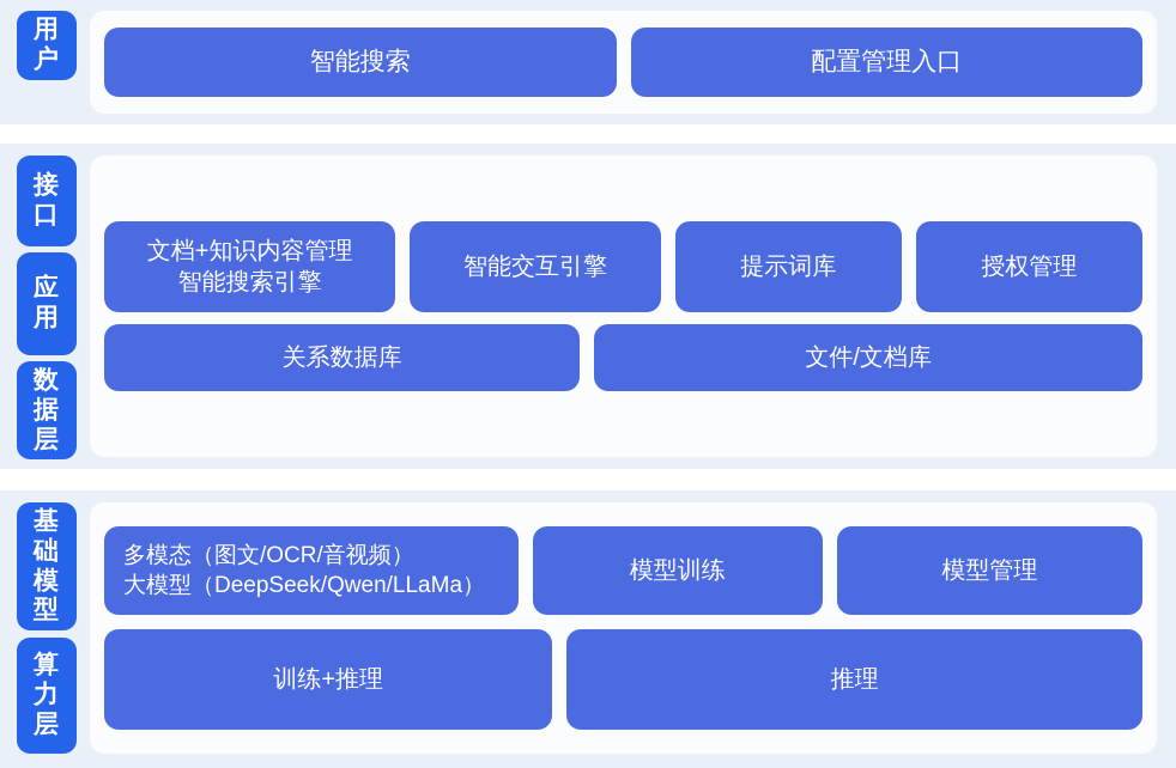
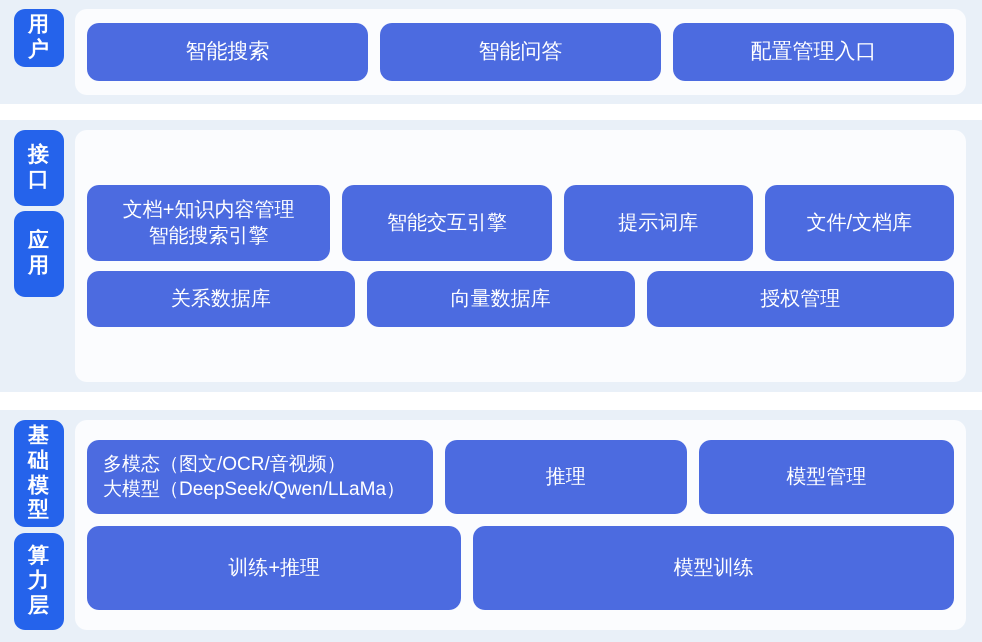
  用户
  智能搜索
+ 智能问答
  配置管理入口
  接口
  应用
- 数据层
  文档+知识内容管理
  智能搜索引擎
  智能交互引擎
  提示词库
- 授权管理
+ 文件/文档库
  关系数据库
+ 向量数据库
- 文件/文档库
+ 授权管理
  基础模型
  算力层
  多模态（图文/OCR/音视频）
  大模型（DeepSeek/Qwen/LLaMa）
- 模型训练
+ 推理
  模型管理
  训练+推理
- 推理
+ 模型训练
